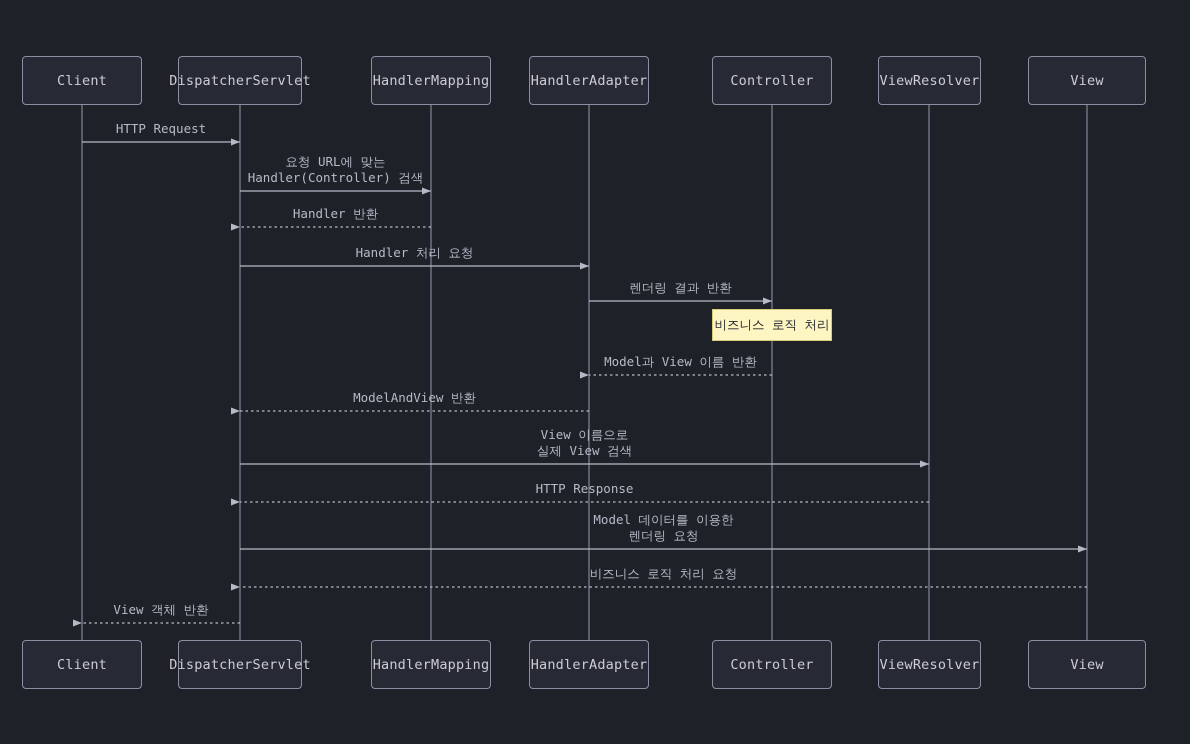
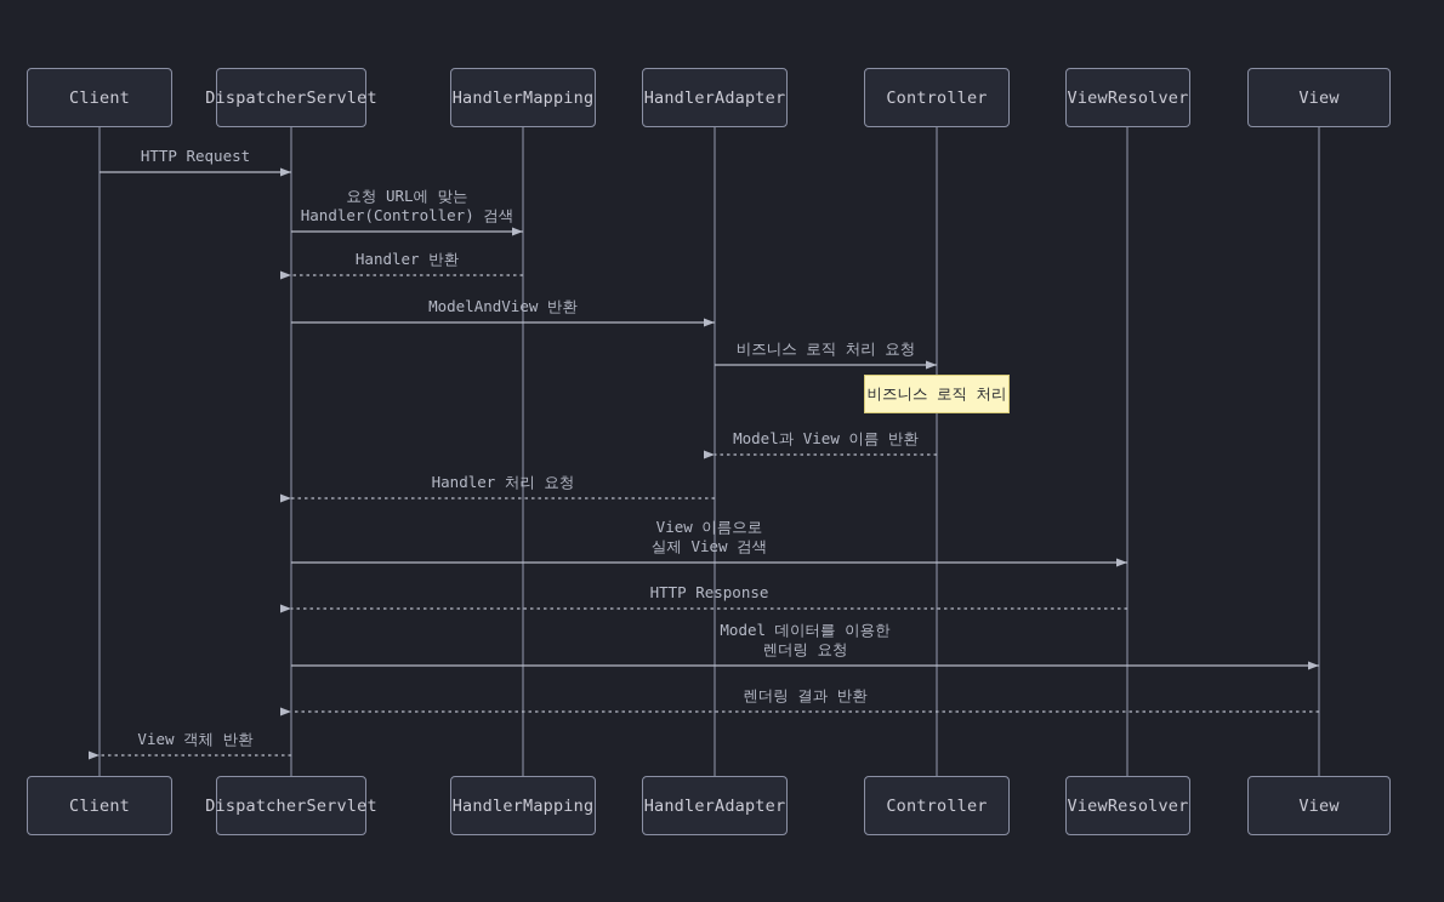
  Client
  DispatcherServlet
  HandlerMapping
  HandlerAdapter
  Controller
  ViewResolver
  View
  Client
  DispatcherServlet
  HandlerMapping
  HandlerAdapter
  Controller
  ViewResolver
  View
  HTTP Request
  요청 URL에 맞는
  Handler(Controller) 검색
  Handler 반환
- Handler 처리 요청
+ ModelAndView 반환
- 렌더링 결과 반환
+ 비즈니스 로직 처리 요청
  Model과 View 이름 반환
- ModelAndView 반환
+ Handler 처리 요청
  View 이름으로
  실제 View 검색
  HTTP Response
  Model 데이터를 이용한
  렌더링 요청
- 비즈니스 로직 처리 요청
+ 렌더링 결과 반환
  View 객체 반환
  비즈니스 로직 처리
